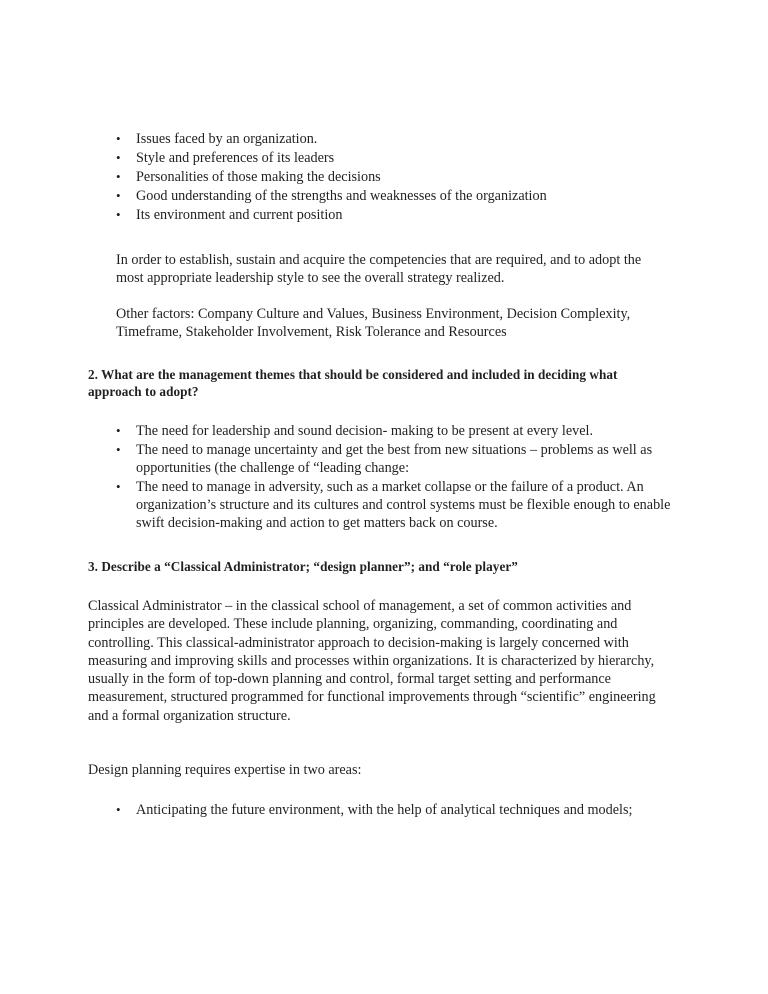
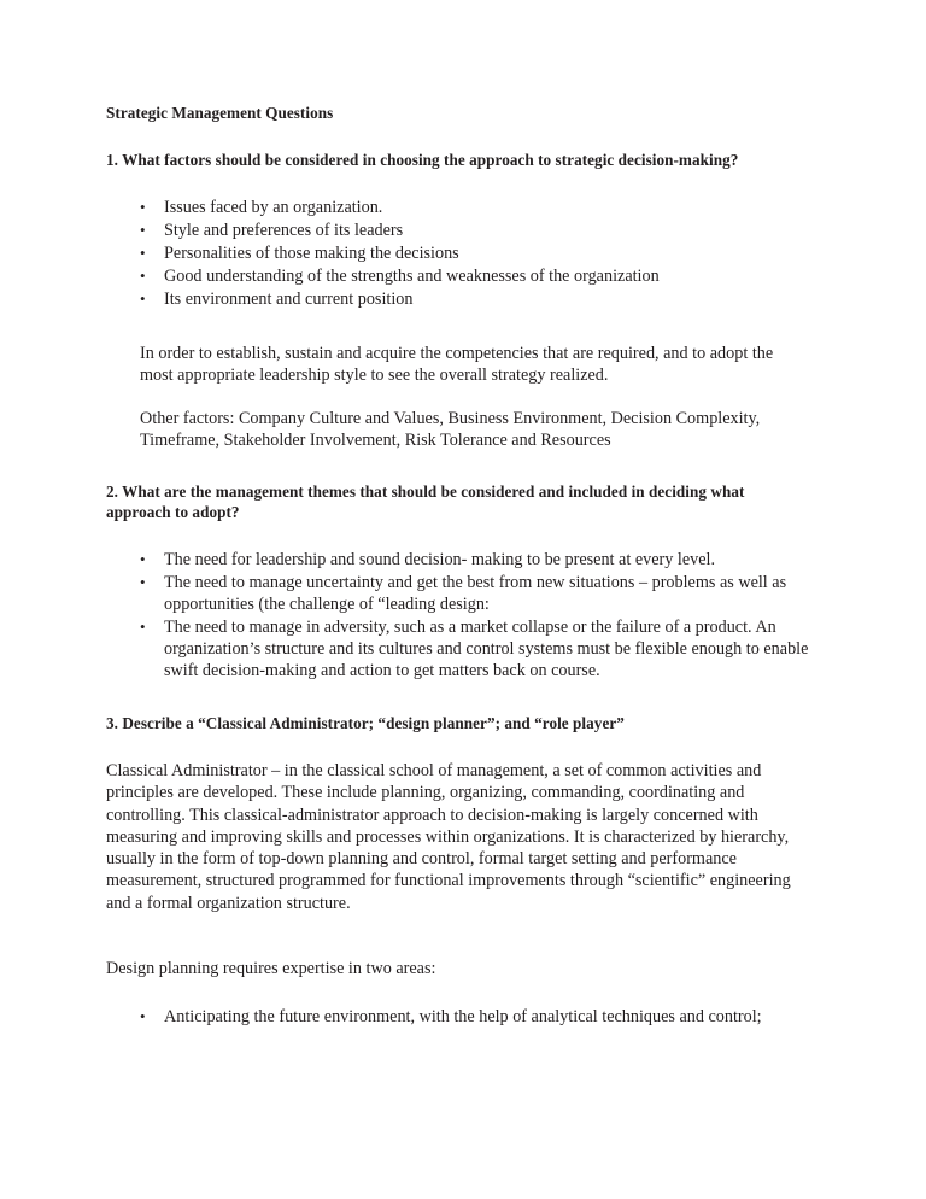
+ Strategic Management Questions
+ 1. What factors should be considered in choosing the approach to strategic decision-making?
  •
  Issues faced by an organization.
  •
  Style and preferences of its leaders
  •
  Personalities of those making the decisions
  •
  Good understanding of the strengths and weaknesses of the organization
  •
  Its environment and current position
  In order to establish, sustain and acquire the competencies that are required, and to adopt the most appropriate leadership style to see the overall strategy realized.
  Other factors: Company Culture and Values, Business Environment, Decision Complexity, Timeframe, Stakeholder Involvement, Risk Tolerance and Resources
  2. What are the management themes that should be considered and included in deciding what approach to adopt?
  •
  The need for leadership and sound decision- making to be present at every level.
  •
- The need to manage uncertainty and get the best from new situations – problems as well as opportunities (the challenge of “leading change:
+ The need to manage uncertainty and get the best from new situations – problems as well as opportunities (the challenge of “leading design:
  •
  The need to manage in adversity, such as a market collapse or the failure of a product. An organization’s structure and its cultures and control systems must be flexible enough to enable swift decision-making and action to get matters back on course.
  3. Describe a “Classical Administrator; “design planner”; and “role player”
  Classical Administrator – in the classical school of management, a set of common activities and principles are developed. These include planning, organizing, commanding, coordinating and controlling. This classical-administrator approach to decision-making is largely concerned with measuring and improving skills and processes within organizations. It is characterized by hierarchy, usually in the form of top-down planning and control, formal target setting and performance measurement, structured programmed for functional improvements through “scientific” engineering and a formal organization structure.
  Design planning requires expertise in two areas:
  •
- Anticipating the future environment, with the help of analytical techniques and models;
+ Anticipating the future environment, with the help of analytical techniques and control;
